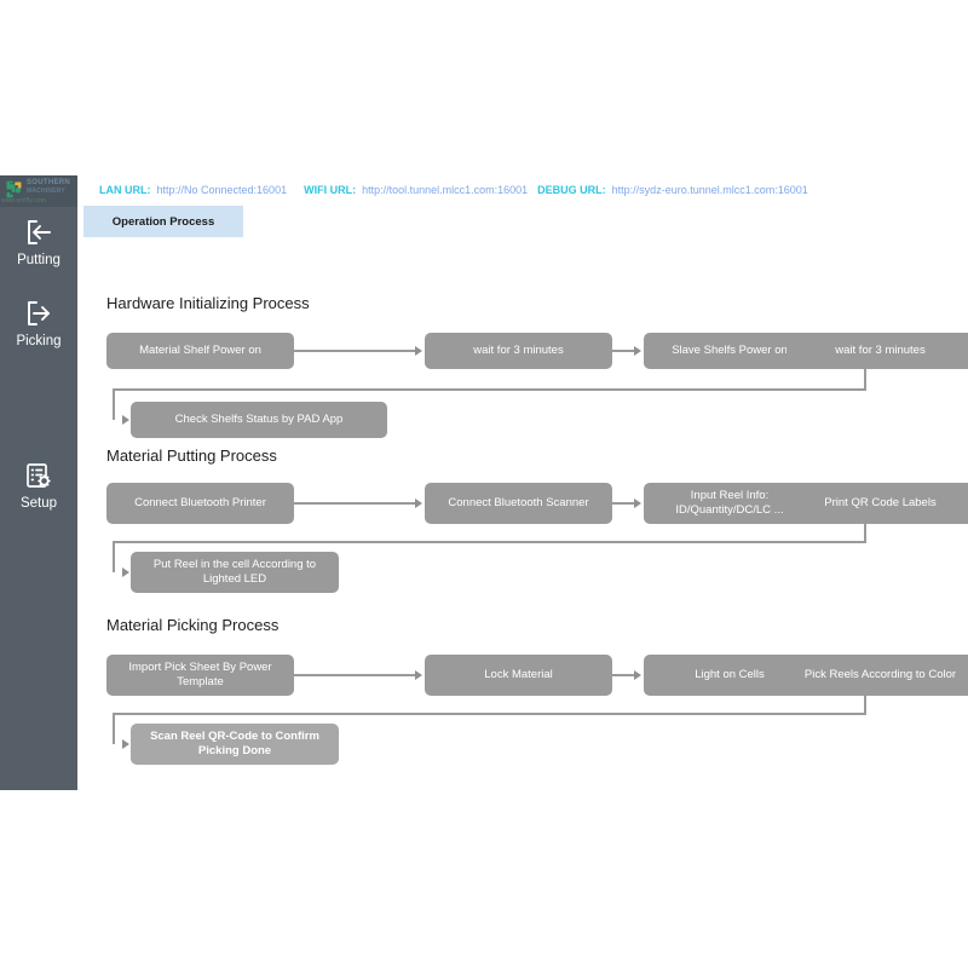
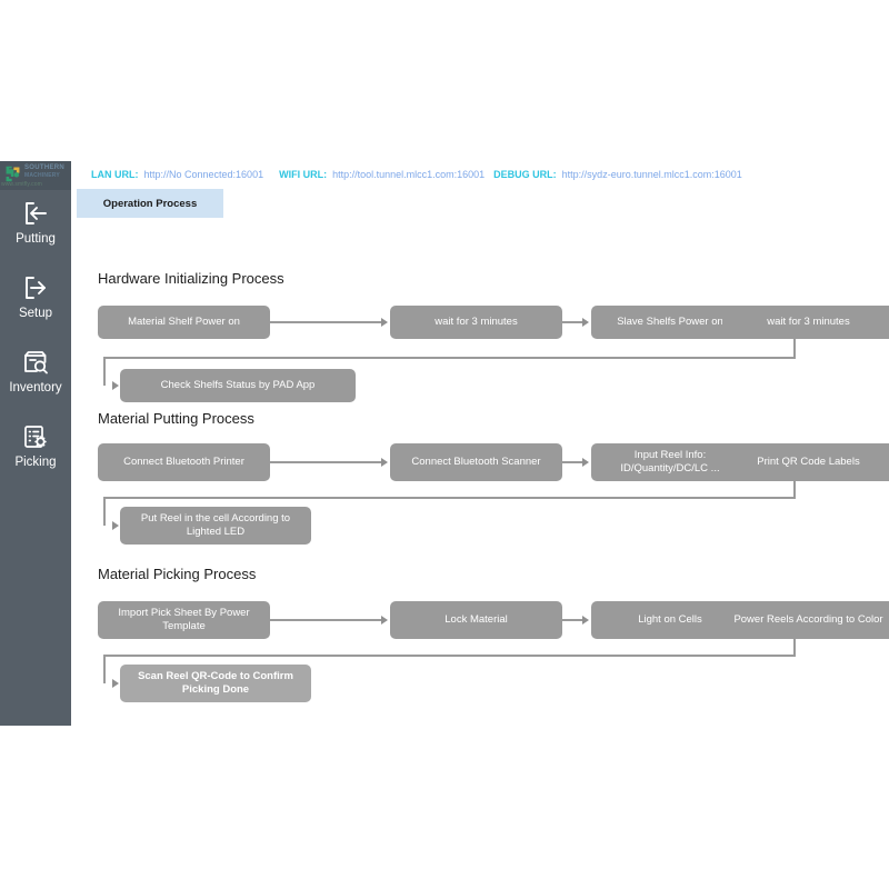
  Putting
- Picking
+ Setup
+ Inventory
- Setup
+ Picking
  LAN URL:
  http://No Connected:16001
  WIFI URL:
  http://tool.tunnel.mlcc1.com:16001
  DEBUG URL:
  http://sydz-euro.tunnel.mlcc1.com:16001
  Operation Process
  Hardware Initializing Process
  Material Shelf Power on
  wait for 3 minutes
  Slave Shelfs Power on
  wait for 3 minutes
  Check Shelfs Status by PAD App
  Material Putting Process
  Connect Bluetooth Printer
  Connect Bluetooth Scanner
  Input Reel Info: ID/Quantity/DC/LC ...
  Print QR Code Labels
  Put Reel in the cell According to Lighted LED
  Material Picking Process
  Import Pick Sheet By Power Template
  Lock Material
  Light on Cells
- Pick Reels According to Color
+ Power Reels According to Color
  Scan Reel QR-Code to Confirm Picking Done
